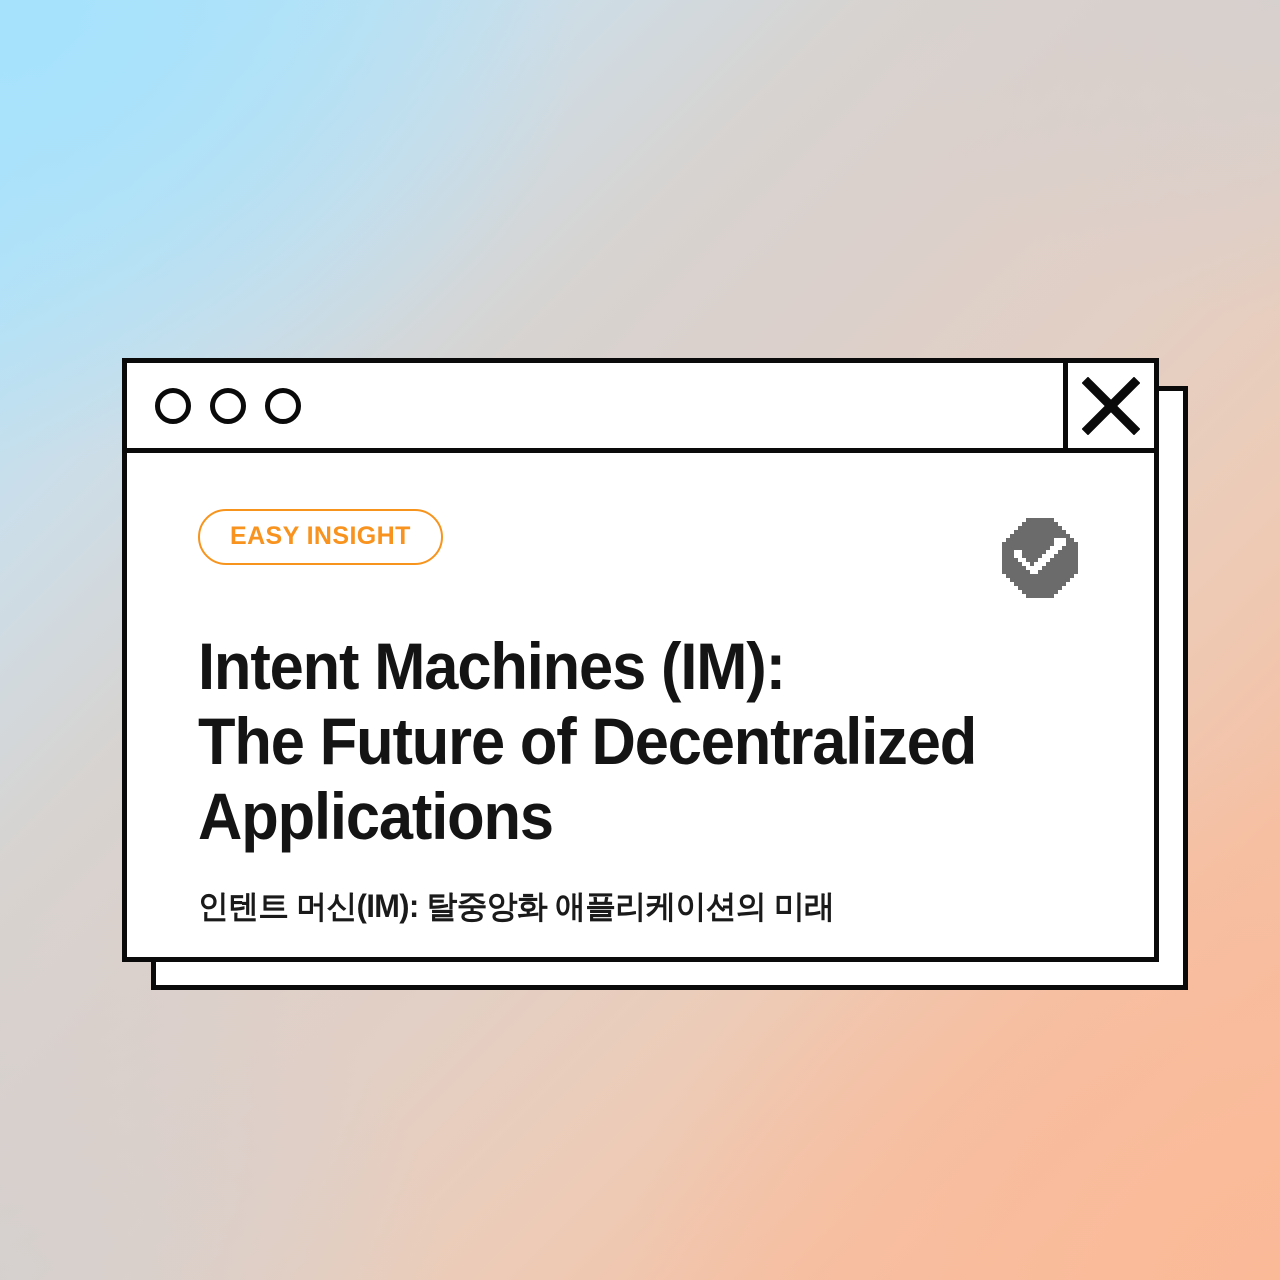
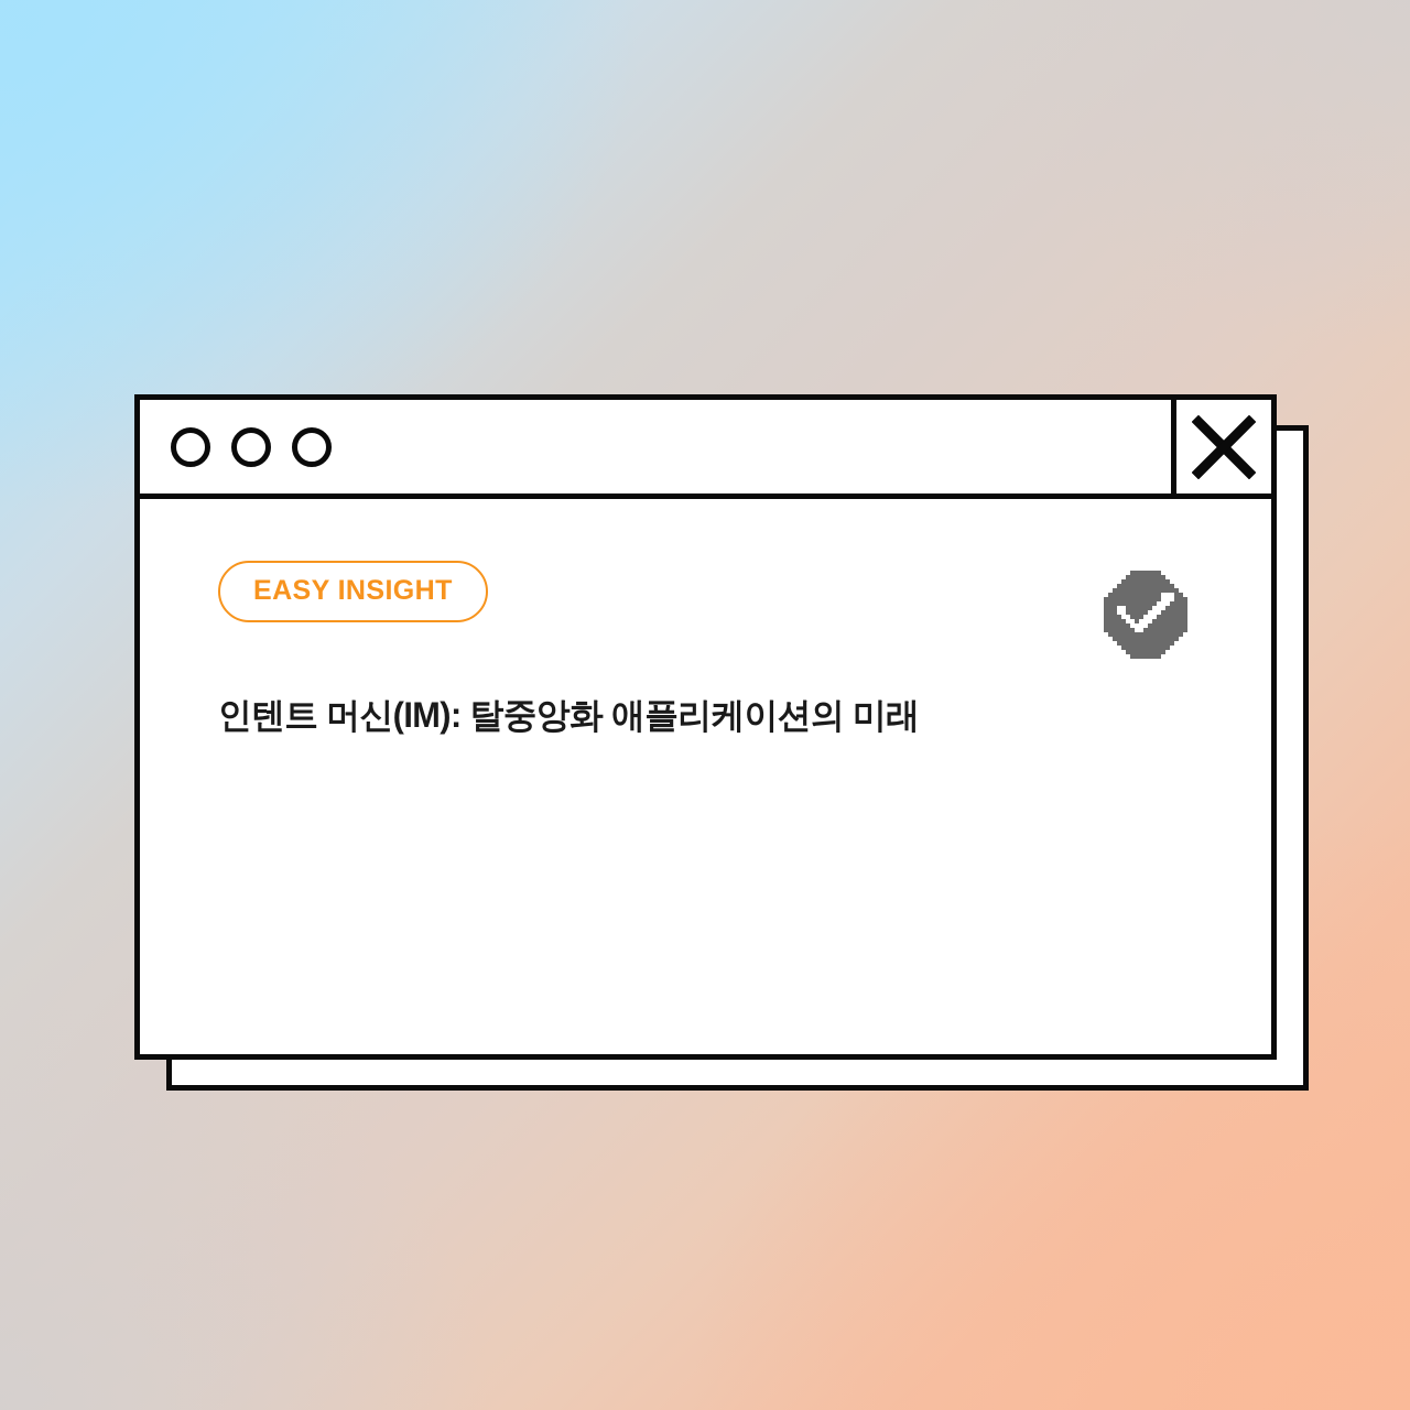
  EASY INSIGHT
- Intent Machines (IM):
- The Future of Decentralized
- Applications
  인텐트 머신(IM): 탈중앙화 애플리케이션의 미래
